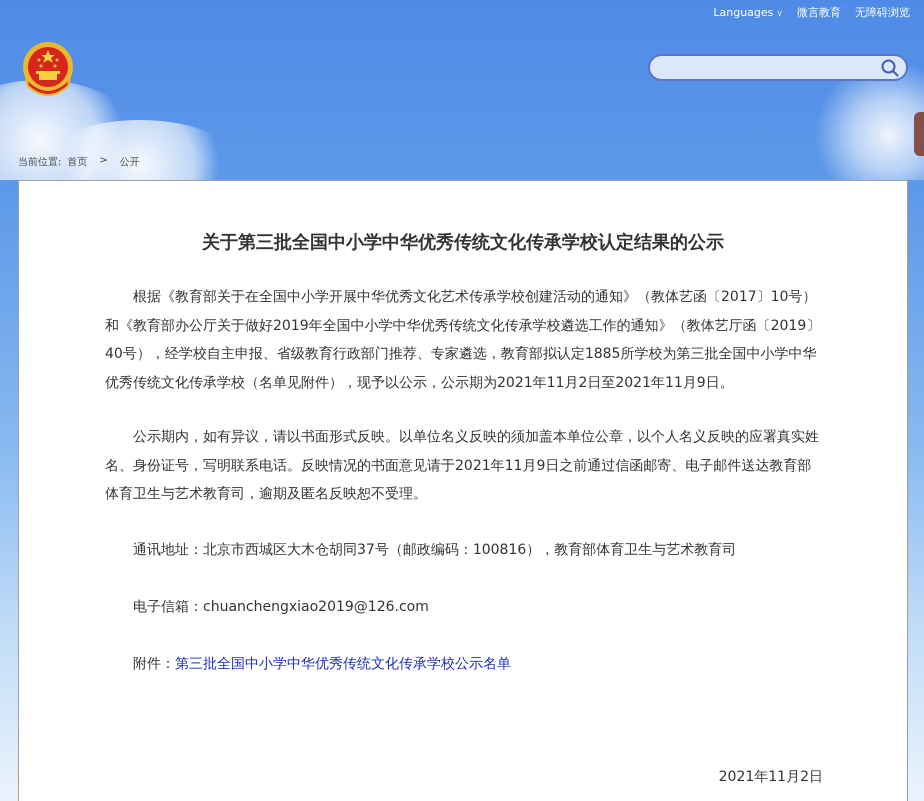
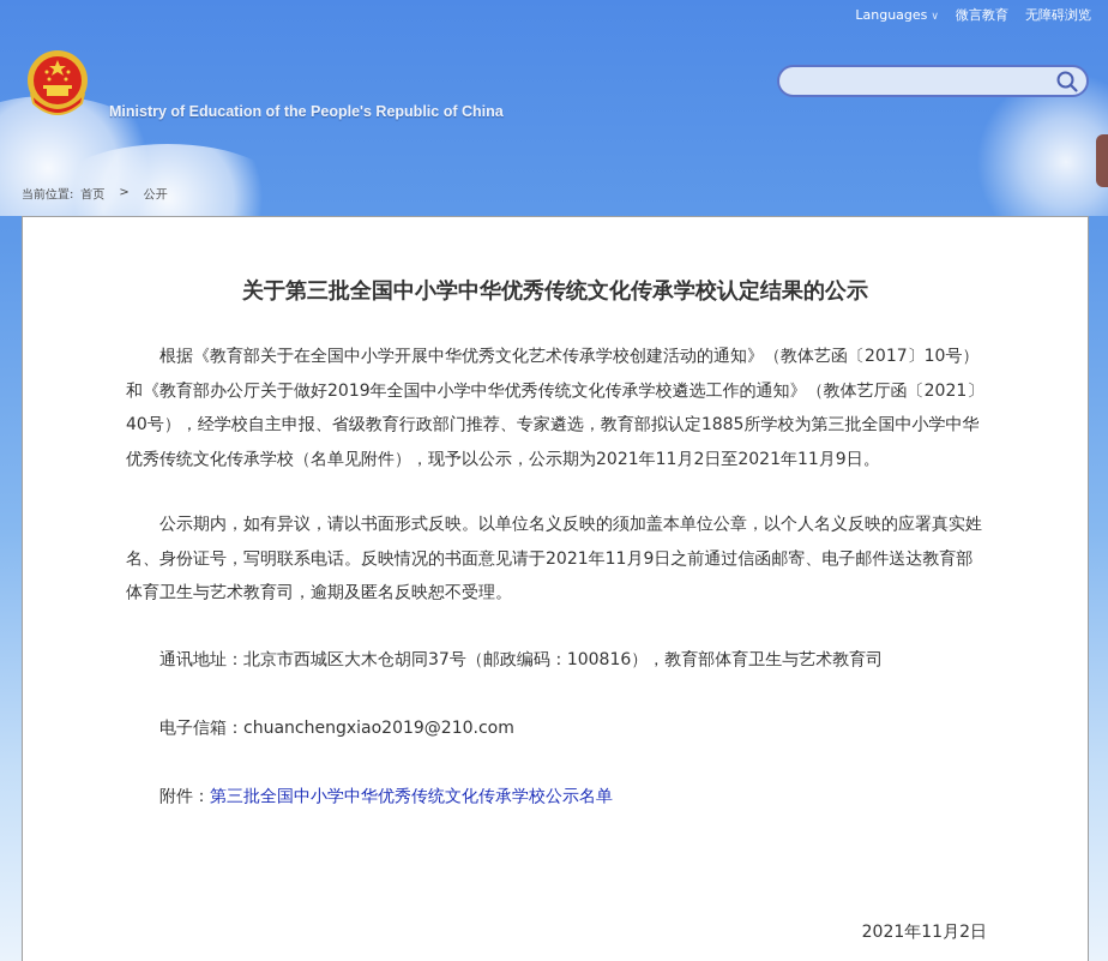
+ Ministry of Education of the People's Republic of China
  Languages ∨
  微言教育
  无障碍浏览
  当前位置:
  首页
  >
  公开
  关于第三批全国中小学中华优秀传统文化传承学校认定结果的公示
- 根据《教育部关于在全国中小学开展中华优秀文化艺术传承学校创建活动的通知》（教体艺函〔2017〕10号）和《教育部办公厅关于做好2019年全国中小学中华优秀传统文化传承学校遴选工作的通知》（教体艺厅函〔2019〕40号），经学校自主申报、省级教育行政部门推荐、专家遴选，教育部拟认定1885所学校为第三批全国中小学中华优秀传统文化传承学校（名单见附件），现予以公示，公示期为2021年11月2日至2021年11月9日。
+ 根据《教育部关于在全国中小学开展中华优秀文化艺术传承学校创建活动的通知》（教体艺函〔2017〕10号）和《教育部办公厅关于做好2019年全国中小学中华优秀传统文化传承学校遴选工作的通知》（教体艺厅函〔2021〕40号），经学校自主申报、省级教育行政部门推荐、专家遴选，教育部拟认定1885所学校为第三批全国中小学中华优秀传统文化传承学校（名单见附件），现予以公示，公示期为2021年11月2日至2021年11月9日。
  公示期内，如有异议，请以书面形式反映。以单位名义反映的须加盖本单位公章，以个人名义反映的应署真实姓名、身份证号，写明联系电话。反映情况的书面意见请于2021年11月9日之前通过信函邮寄、电子邮件送达教育部体育卫生与艺术教育司，逾期及匿名反映恕不受理。
  通讯地址：北京市西城区大木仓胡同37号（邮政编码：100816），教育部体育卫生与艺术教育司
- 电子信箱：chuanchengxiao2019@126.com
+ 电子信箱：chuanchengxiao2019@210.com
  附件：第三批全国中小学中华优秀传统文化传承学校公示名单
  2021年11月2日
